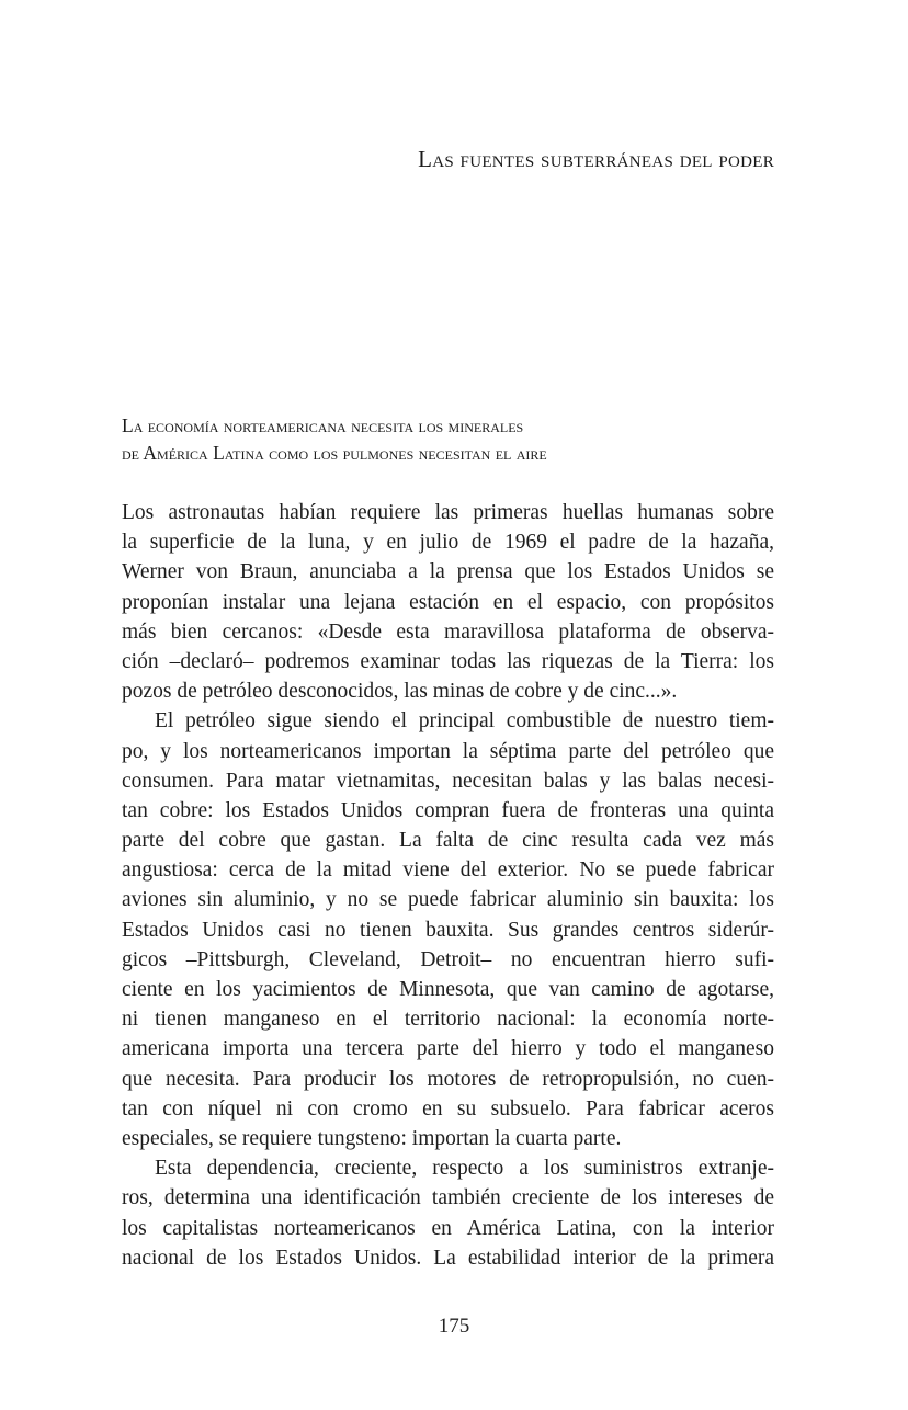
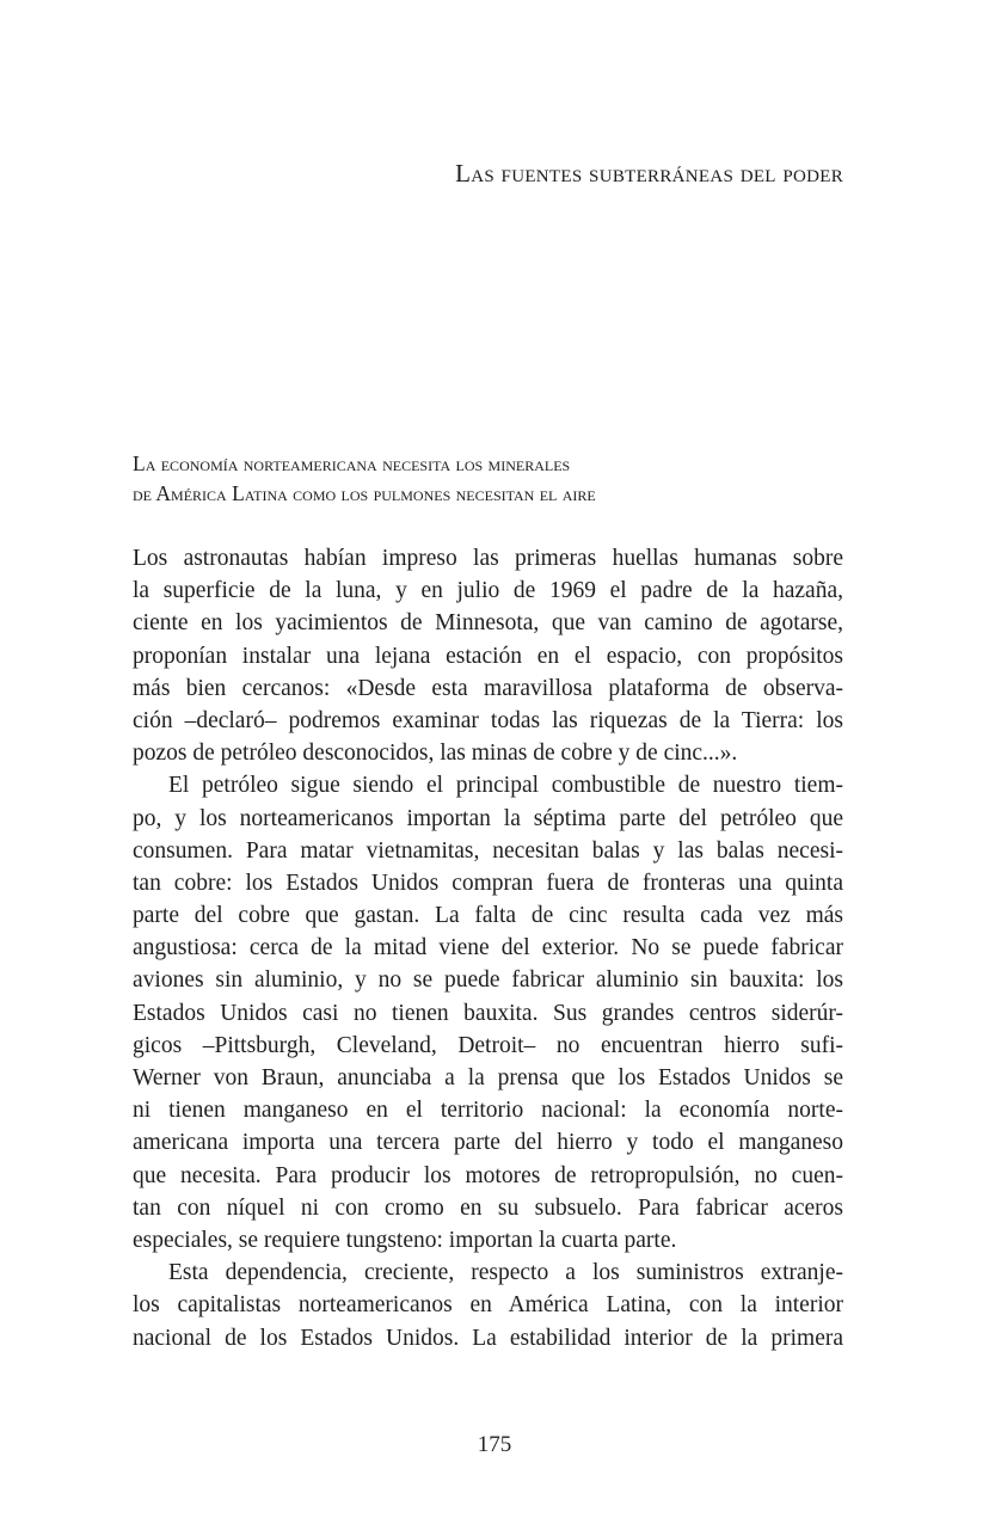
  Las fuentes subterráneas del poder
  La economía norteamericana necesita los minerales
  de América Latina como los pulmones necesitan el aire
- Los astronautas habían requiere las primeras huellas humanas sobre
+ Los astronautas habían impreso las primeras huellas humanas sobre
  la superficie de la luna, y en julio de 1969 el padre de la hazaña,
- Werner von Braun, anunciaba a la prensa que los Estados Unidos se
+ ciente en los yacimientos de Minnesota, que van camino de agotarse,
  proponían instalar una lejana estación en el espacio, con propósitos
  más bien cercanos: «Desde esta maravillosa plataforma de observa-
  ción –declaró– podremos examinar todas las riquezas de la Tierra: los
  pozos de petróleo desconocidos, las minas de cobre y de cinc...».
  El petróleo sigue siendo el principal combustible de nuestro tiem-
  po, y los norteamericanos importan la séptima parte del petróleo que
  consumen. Para matar vietnamitas, necesitan balas y las balas necesi-
  tan cobre: los Estados Unidos compran fuera de fronteras una quinta
  parte del cobre que gastan. La falta de cinc resulta cada vez más
  angustiosa: cerca de la mitad viene del exterior. No se puede fabricar
  aviones sin aluminio, y no se puede fabricar aluminio sin bauxita: los
  Estados Unidos casi no tienen bauxita. Sus grandes centros siderúr-
  gicos –Pittsburgh, Cleveland, Detroit– no encuentran hierro sufi-
- ciente en los yacimientos de Minnesota, que van camino de agotarse,
+ Werner von Braun, anunciaba a la prensa que los Estados Unidos se
  ni tienen manganeso en el territorio nacional: la economía norte-
  americana importa una tercera parte del hierro y todo el manganeso
  que necesita. Para producir los motores de retropropulsión, no cuen-
  tan con níquel ni con cromo en su subsuelo. Para fabricar aceros
  especiales, se requiere tungsteno: importan la cuarta parte.
  Esta dependencia, creciente, respecto a los suministros extranje-
- ros, determina una identificación también creciente de los intereses de
  los capitalistas norteamericanos en América Latina, con la interior
  nacional de los Estados Unidos. La estabilidad interior de la primera
  175
